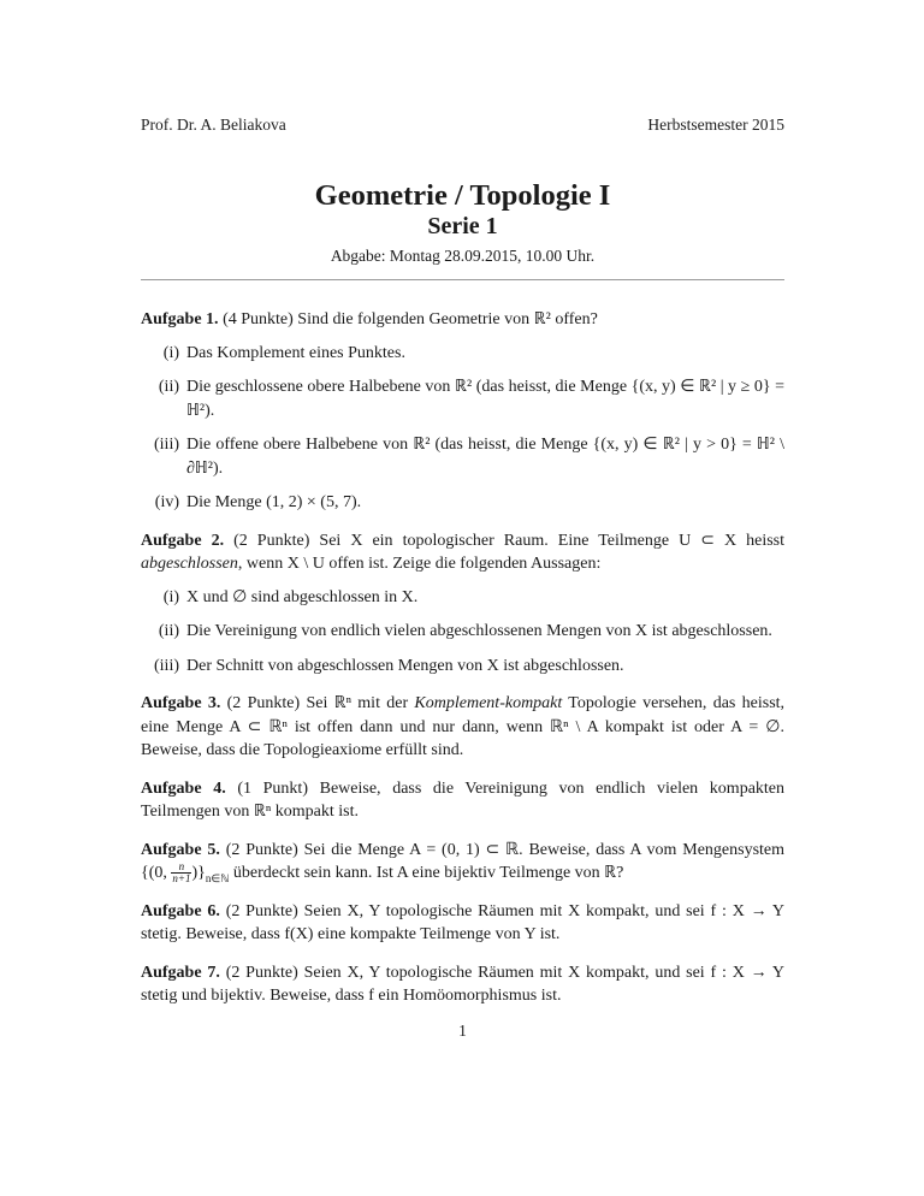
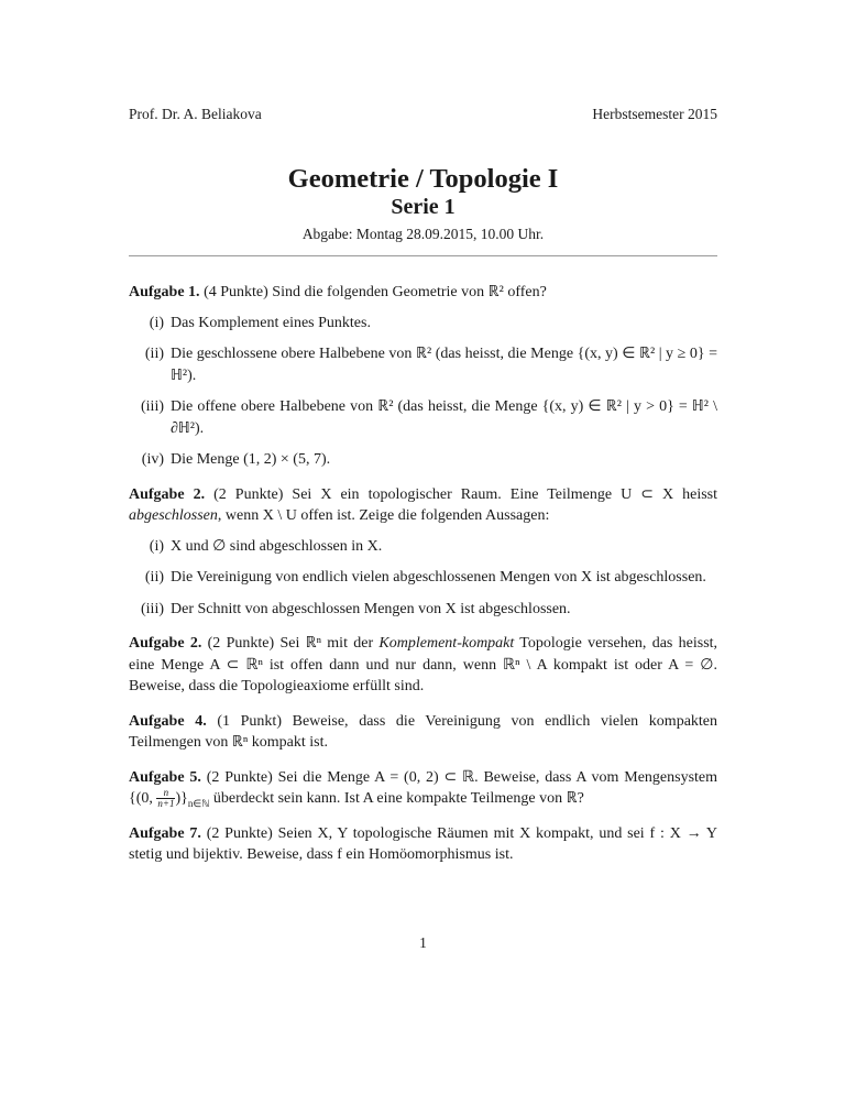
  Prof. Dr. A. Beliakova
  Herbstsemester 2015
  Geometrie / Topologie I
  Serie 1
  Abgabe: Montag 28.09.2015, 10.00 Uhr.
  Aufgabe 1. (4 Punkte) Sind die folgenden Geometrie von ℝ² offen?
  (i)
  Das Komplement eines Punktes.
  (ii)
  Die geschlossene obere Halbebene von ℝ² (das heisst, die Menge {(x, y) ∈ ℝ² | y ≥ 0} = ℍ²).
  (iii)
  Die offene obere Halbebene von ℝ² (das heisst, die Menge {(x, y) ∈ ℝ² | y > 0} = ℍ² \ ∂ℍ²).
  (iv)
  Die Menge (1, 2) × (5, 7).
  Aufgabe 2. (2 Punkte) Sei X ein topologischer Raum. Eine Teilmenge U ⊂ X heisst abgeschlossen, wenn X \ U offen ist. Zeige die folgenden Aussagen:
  (i)
  X und ∅ sind abgeschlossen in X.
  (ii)
  Die Vereinigung von endlich vielen abgeschlossenen Mengen von X ist abgeschlossen.
  (iii)
  Der Schnitt von abgeschlossen Mengen von X ist abgeschlossen.
- Aufgabe 3. (2 Punkte) Sei ℝⁿ mit der Komplement-kompakt Topologie versehen, das heisst, eine Menge A ⊂ ℝⁿ ist offen dann und nur dann, wenn ℝⁿ \ A kompakt ist oder A = ∅. Beweise, dass die Topologieaxiome erfüllt sind.
+ Aufgabe 2. (2 Punkte) Sei ℝⁿ mit der Komplement-kompakt Topologie versehen, das heisst, eine Menge A ⊂ ℝⁿ ist offen dann und nur dann, wenn ℝⁿ \ A kompakt ist oder A = ∅. Beweise, dass die Topologieaxiome erfüllt sind.
  Aufgabe 4. (1 Punkt) Beweise, dass die Vereinigung von endlich vielen kompakten Teilmengen von ℝⁿ kompakt ist.
- Aufgabe 5. (2 Punkte) Sei die Menge A = (0, 1) ⊂ ℝ. Beweise, dass A vom Mengensystem {(0,
+ Aufgabe 5. (2 Punkte) Sei die Menge A = (0, 2) ⊂ ℝ. Beweise, dass A vom Mengensystem {(0,
  n
  n+1
- )}n∈ℕ überdeckt sein kann. Ist A eine bijektiv Teilmenge von ℝ?
+ )}n∈ℕ überdeckt sein kann. Ist A eine kompakte Teilmenge von ℝ?
- Aufgabe 6. (2 Punkte) Seien X, Y topologische Räumen mit X kompakt, und sei f : X → Y stetig. Beweise, dass f(X) eine kompakte Teilmenge von Y ist.
  Aufgabe 7. (2 Punkte) Seien X, Y topologische Räumen mit X kompakt, und sei f : X → Y stetig und bijektiv. Beweise, dass f ein Homöomorphismus ist.
  1
